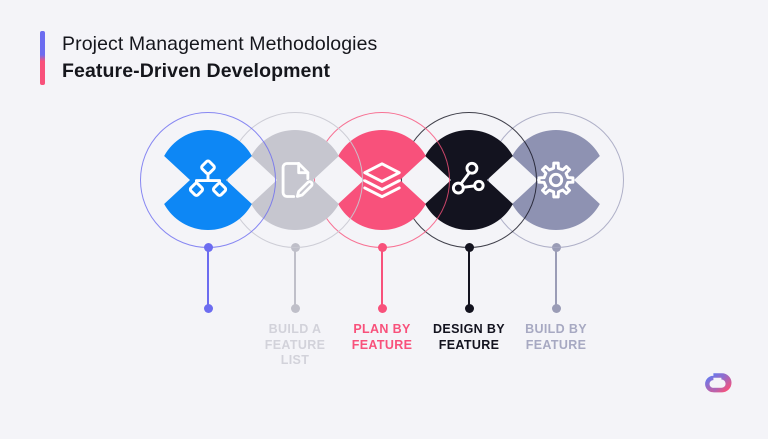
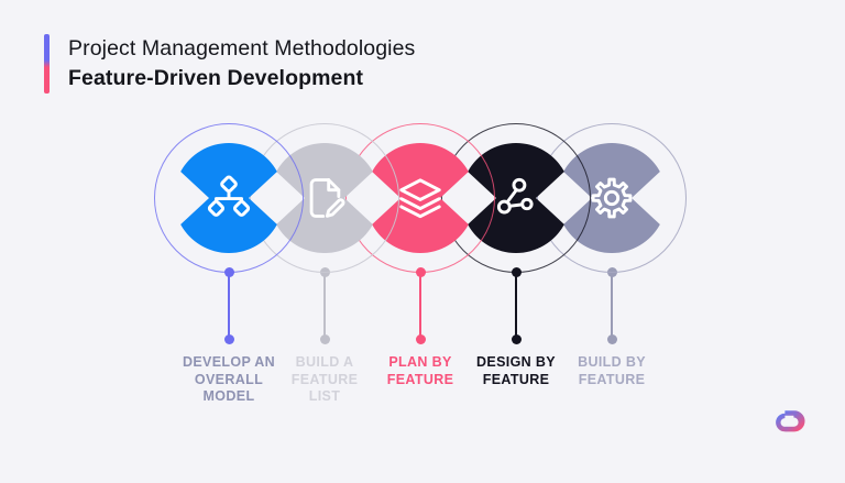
  Project Management Methodologies
  Feature-Driven Development
+ DEVELOP AN
+ OVERALL
+ MODEL
  BUILD A
  FEATURE
  LIST
  PLAN BY
  FEATURE
  DESIGN BY
  FEATURE
  BUILD BY
  FEATURE
